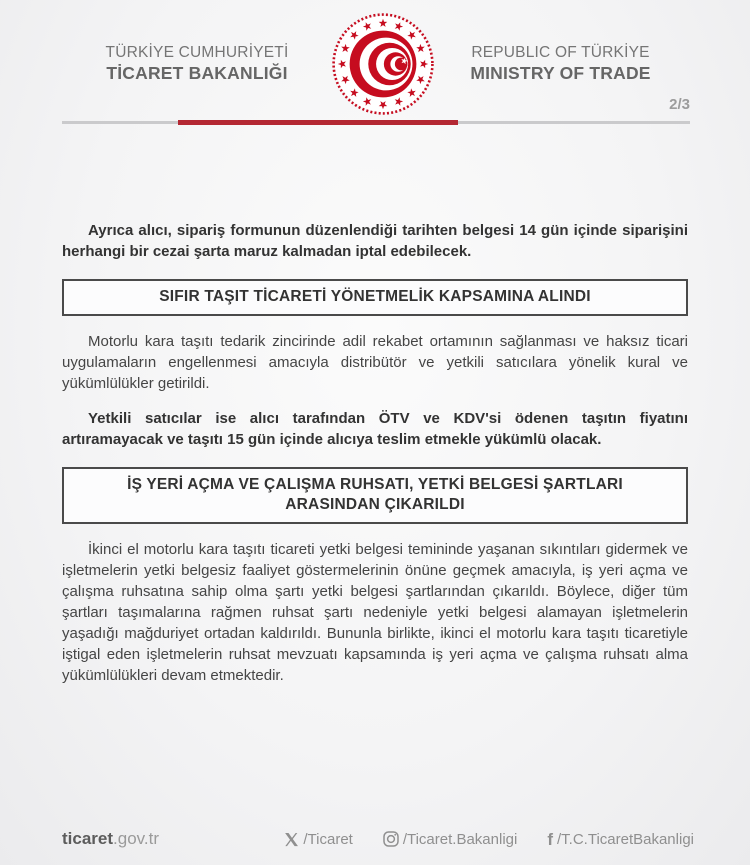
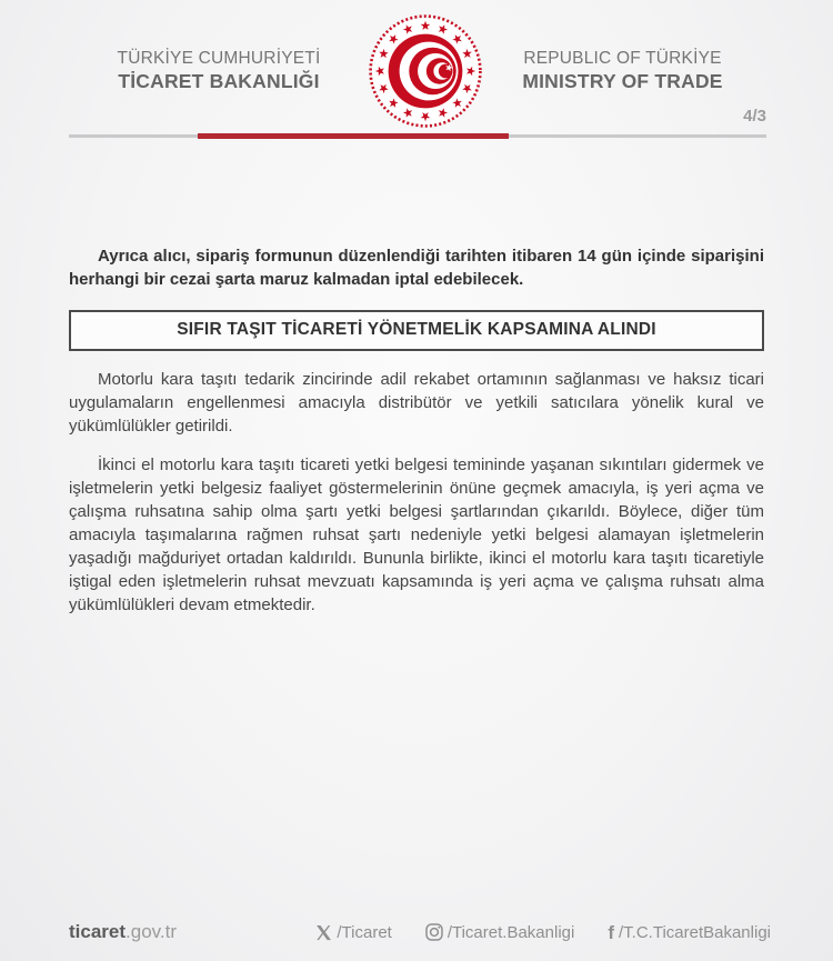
  TÜRKİYE CUMHURİYETİ
  TİCARET BAKANLIĞI
  REPUBLIC OF TÜRKİYE
  MINISTRY OF TRADE
- 2/3
+ 4/3
- Ayrıca alıcı, sipariş formunun düzenlendiği tarihten belgesi 14 gün içinde siparişini herhangi bir cezai şarta maruz kalmadan iptal edebilecek.
+ Ayrıca alıcı, sipariş formunun düzenlendiği tarihten itibaren 14 gün içinde siparişini herhangi bir cezai şarta maruz kalmadan iptal edebilecek.
  SIFIR TAŞIT TİCARETİ YÖNETMELİK KAPSAMINA ALINDI
  Motorlu kara taşıtı tedarik zincirinde adil rekabet ortamının sağlanması ve haksız ticari uygulamaların engellenmesi amacıyla distribütör ve yetkili satıcılara yönelik kural ve yükümlülükler getirildi.
- Yetkili satıcılar ise alıcı tarafından ÖTV ve KDV'si ödenen taşıtın fiyatını artıramayacak ve taşıtı 15 gün içinde alıcıya teslim etmekle yükümlü olacak.
- İŞ YERİ AÇMA VE ÇALIŞMA RUHSATI, YETKİ BELGESİ ŞARTLARI ARASINDAN ÇIKARILDI
- İkinci el motorlu kara taşıtı ticareti yetki belgesi temininde yaşanan sıkıntıları gidermek ve işletmelerin yetki belgesiz faaliyet göstermelerinin önüne geçmek amacıyla, iş yeri açma ve çalışma ruhsatına sahip olma şartı yetki belgesi şartlarından çıkarıldı. Böylece, diğer tüm şartları taşımalarına rağmen ruhsat şartı nedeniyle yetki belgesi alamayan işletmelerin yaşadığı mağduriyet ortadan kaldırıldı. Bununla birlikte, ikinci el motorlu kara taşıtı ticaretiyle iştigal eden işletmelerin ruhsat mevzuatı kapsamında iş yeri açma ve çalışma ruhsatı alma yükümlülükleri devam etmektedir.
+ İkinci el motorlu kara taşıtı ticareti yetki belgesi temininde yaşanan sıkıntıları gidermek ve işletmelerin yetki belgesiz faaliyet göstermelerinin önüne geçmek amacıyla, iş yeri açma ve çalışma ruhsatına sahip olma şartı yetki belgesi şartlarından çıkarıldı. Böylece, diğer tüm amacıyla taşımalarına rağmen ruhsat şartı nedeniyle yetki belgesi alamayan işletmelerin yaşadığı mağduriyet ortadan kaldırıldı. Bununla birlikte, ikinci el motorlu kara taşıtı ticaretiyle iştigal eden işletmelerin ruhsat mevzuatı kapsamında iş yeri açma ve çalışma ruhsatı alma yükümlülükleri devam etmektedir.
  ticaret.gov.tr
  /Ticaret
  /Ticaret.Bakanligi
  f
  /T.C.TicaretBakanligi
